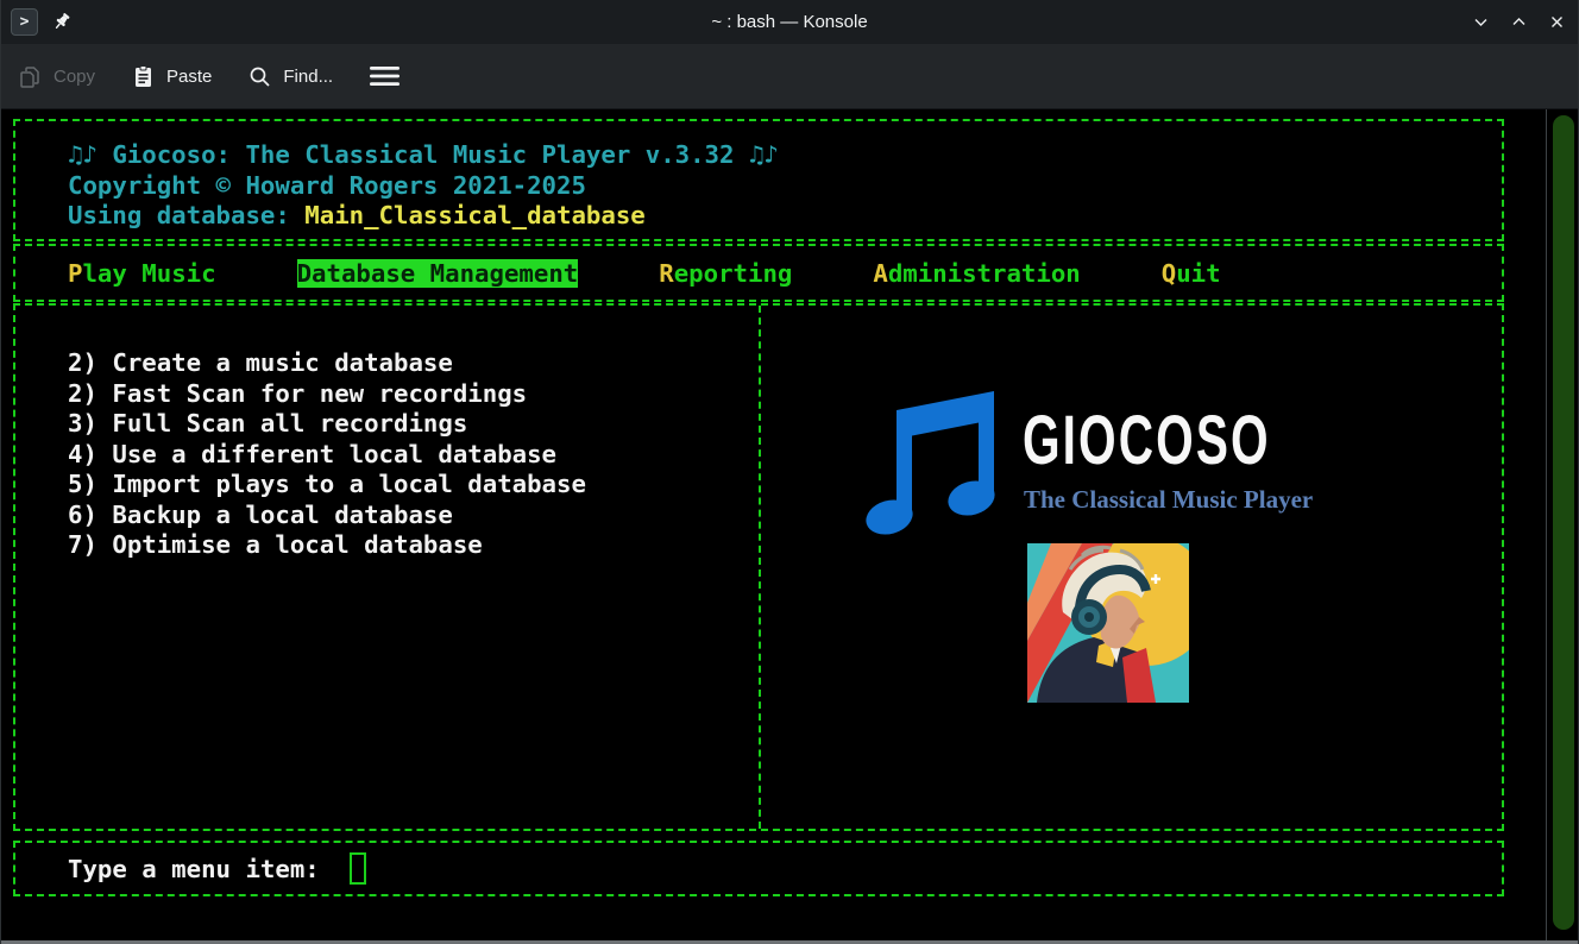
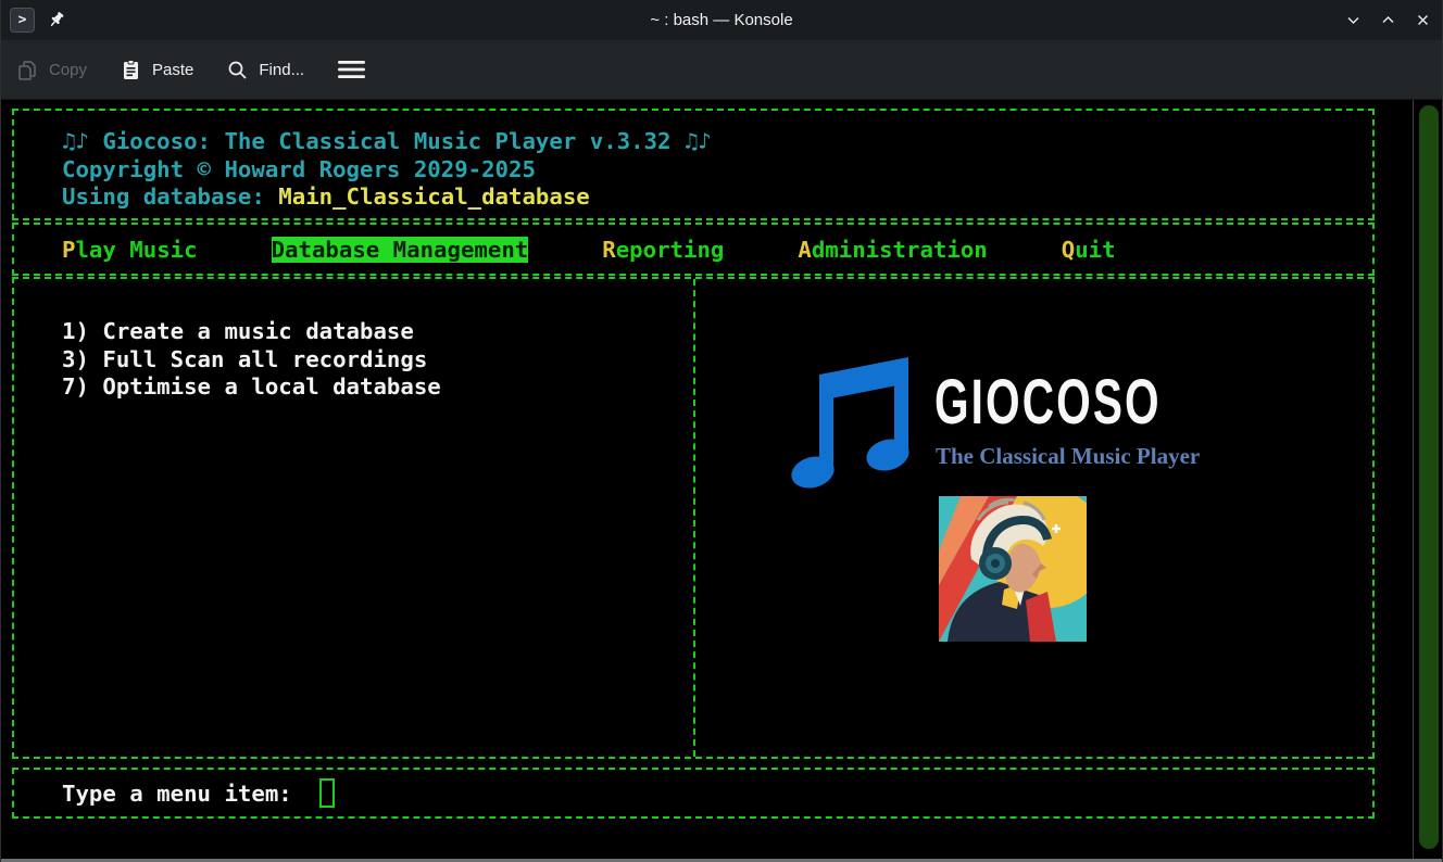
  >
  ~ : bash — Konsole
  Copy
  Paste
  Find...
  ♫♪ Giocoso: The Classical Music Player v.3.32 ♫♪
- Copyright © Howard Rogers 2021-2025
+ Copyright © Howard Rogers 2029-2025
  Using database: Main_Classical_database
  Play Music
  Database Management
  Reporting
  Administration
  Quit
- 2) Create a music database
+ 1) Create a music database
- 2) Fast Scan for new recordings
  3) Full Scan all recordings
- 4) Use a different local database
- 5) Import plays to a local database
- 6) Backup a local database
  7) Optimise a local database
  GIOCOSO
  The Classical Music Player
  Type a menu item:
